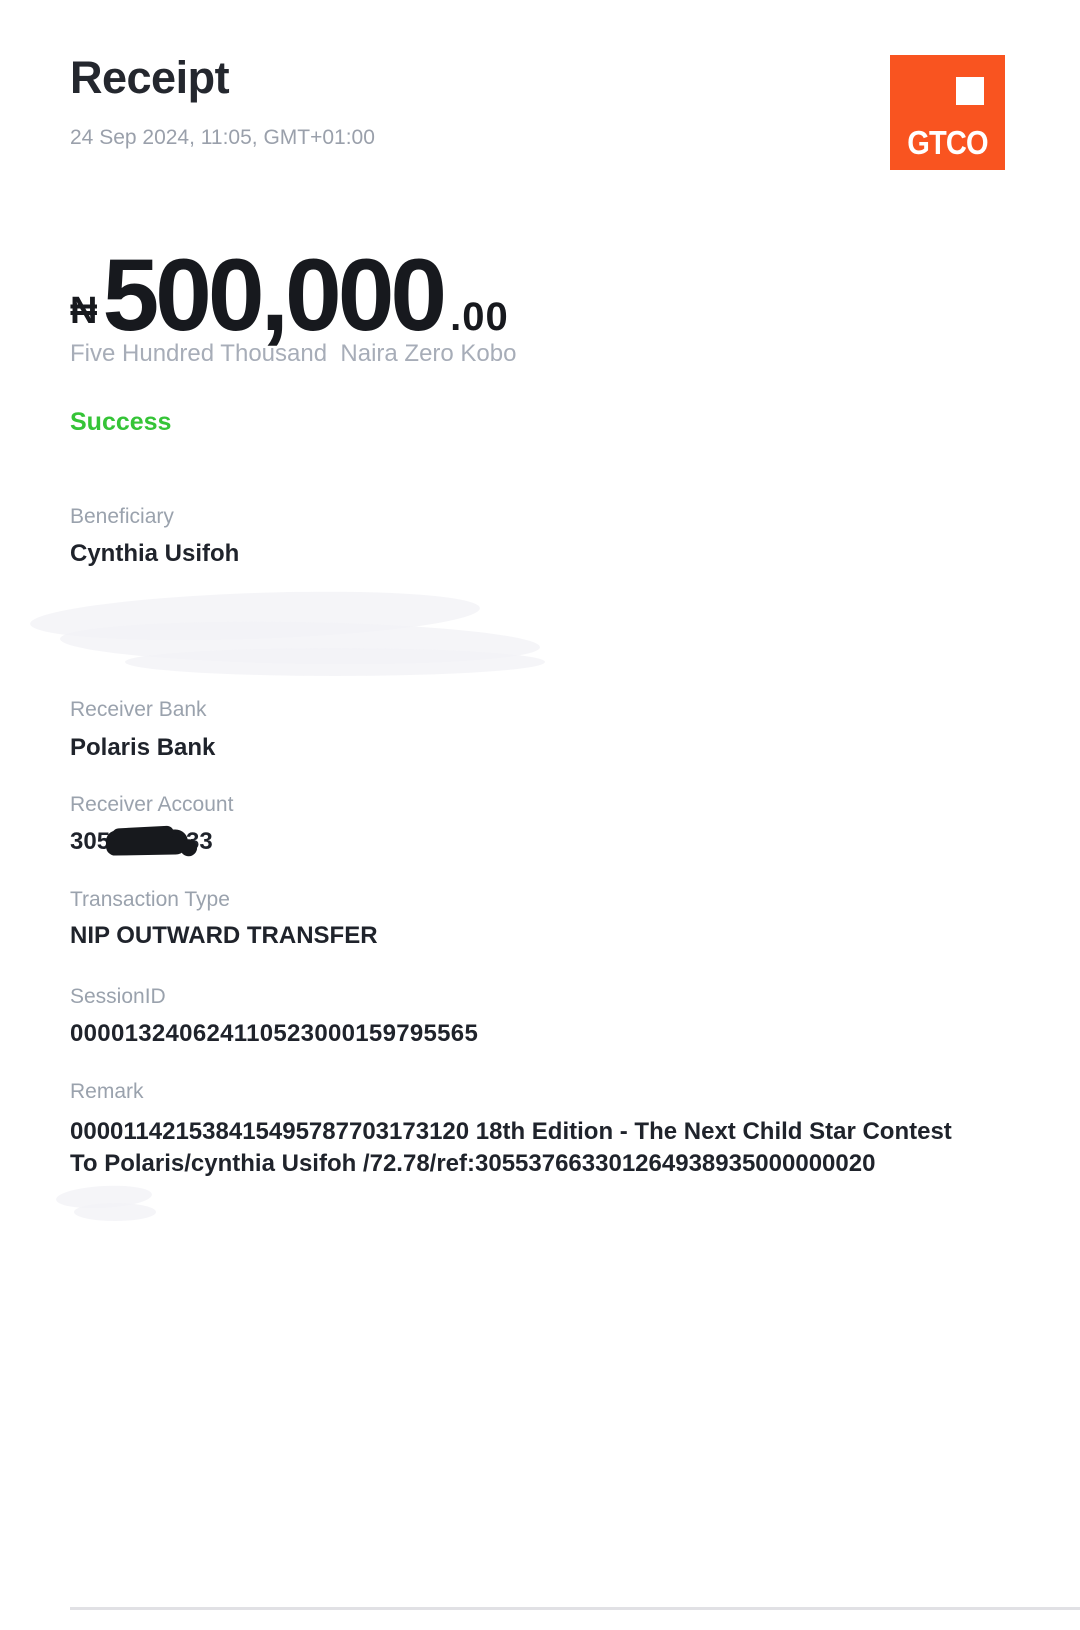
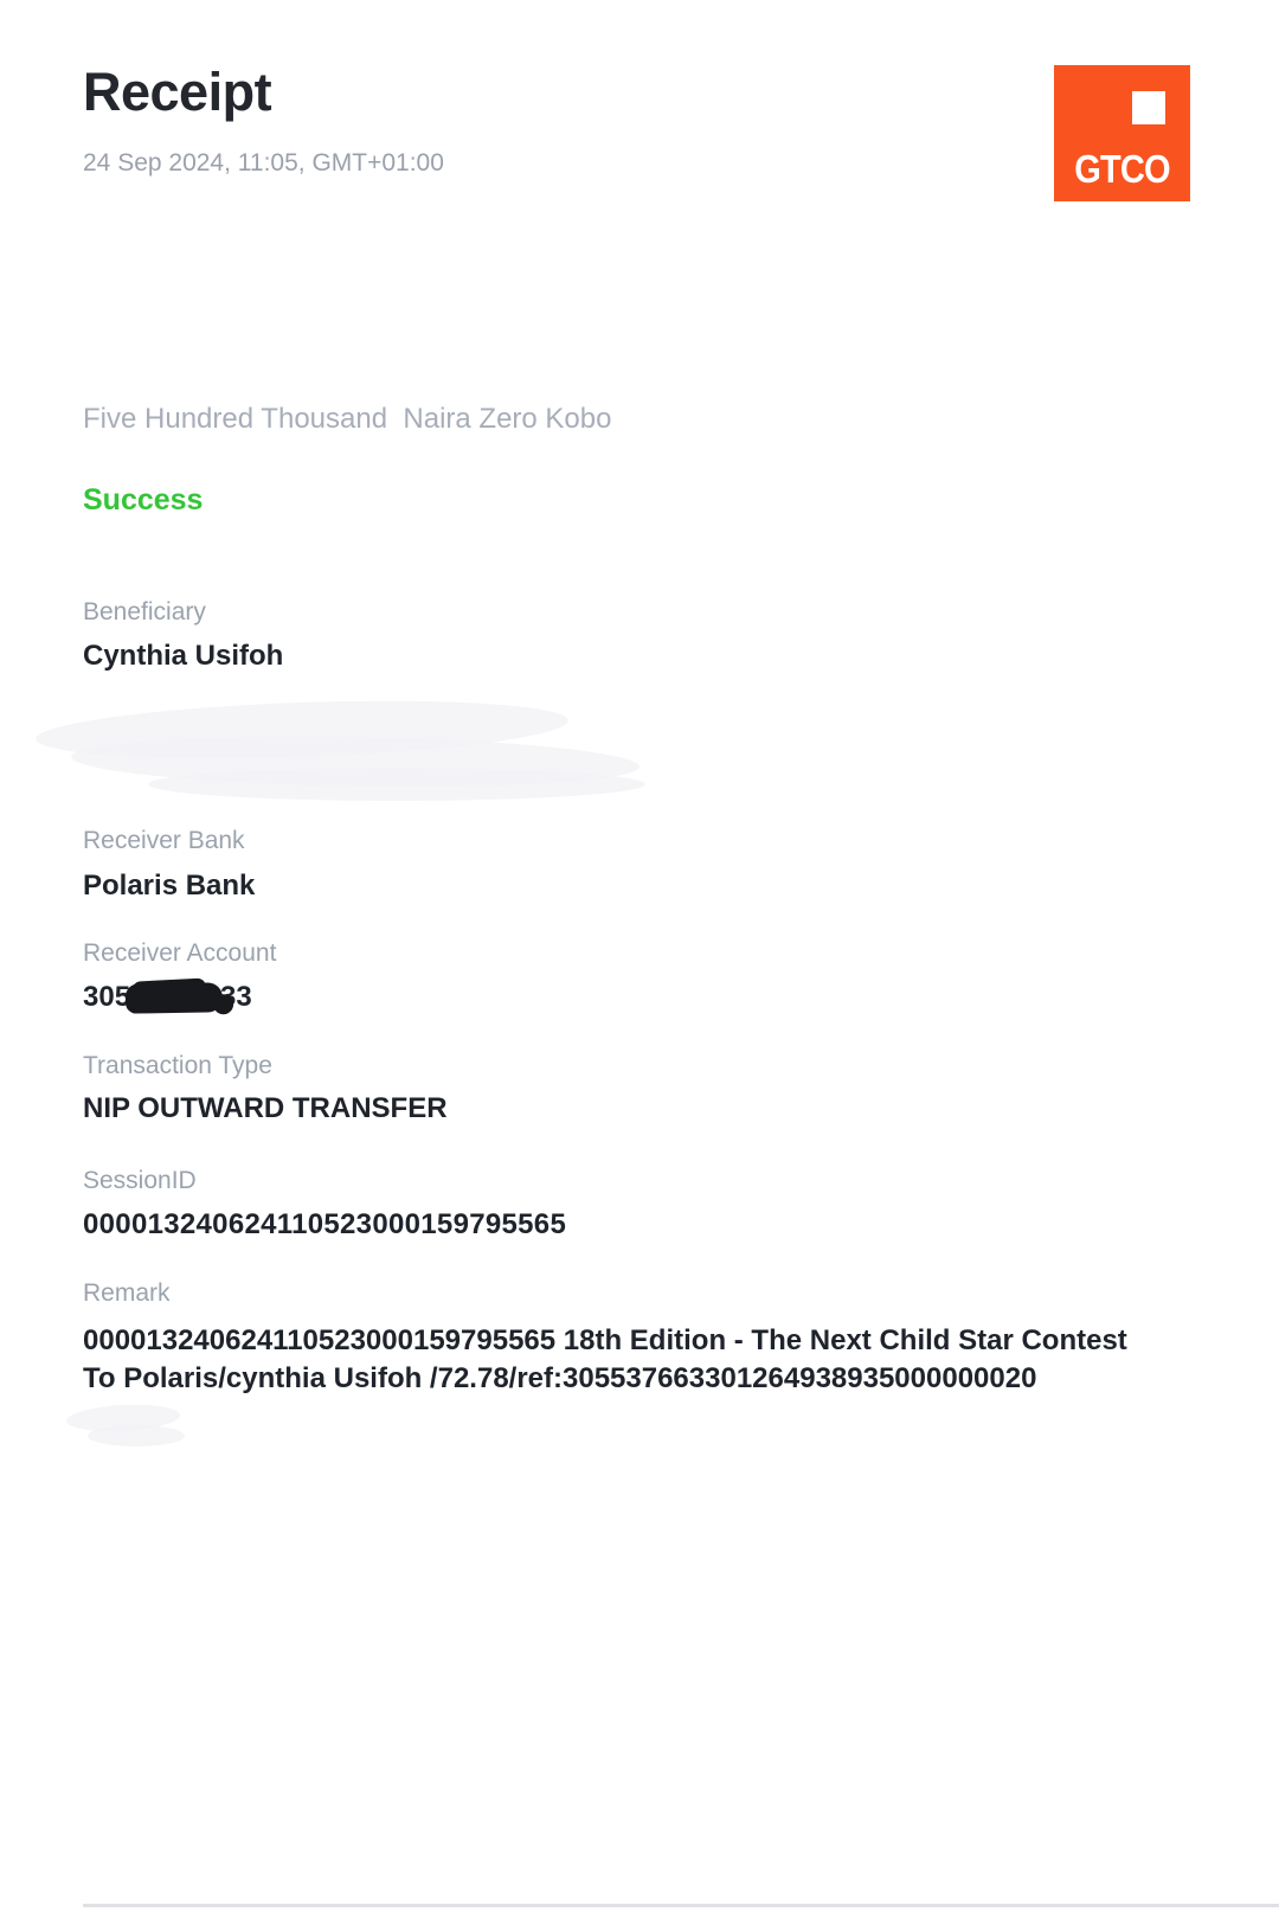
  Receipt
  24 Sep 2024, 11:05, GMT+01:00
  GTCO
- ₦
- 500,000
- .00
  Five Hundred Thousand Naira Zero Kobo
  Success
  Beneficiary
  Cynthia Usifoh
  Receiver Bank
  Polaris Bank
  Receiver Account
  305
  Transaction Type
  NIP OUTWARD TRANSFER
  SessionID
  000013240624110523000159795565
  Remark
- 000011421538415495787703173120 18th Edition - The Next Child Star Contest
+ 000013240624110523000159795565 18th Edition - The Next Child Star Contest
  To Polaris/cynthia Usifoh /72.78/ref:305537663301264938935000000020
